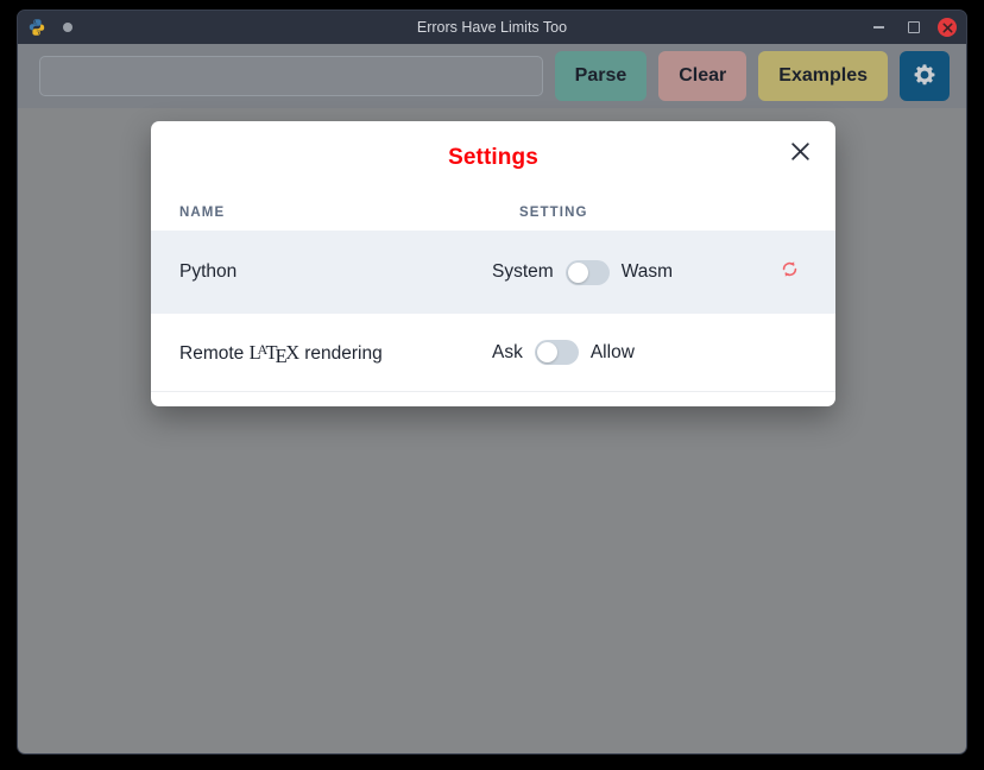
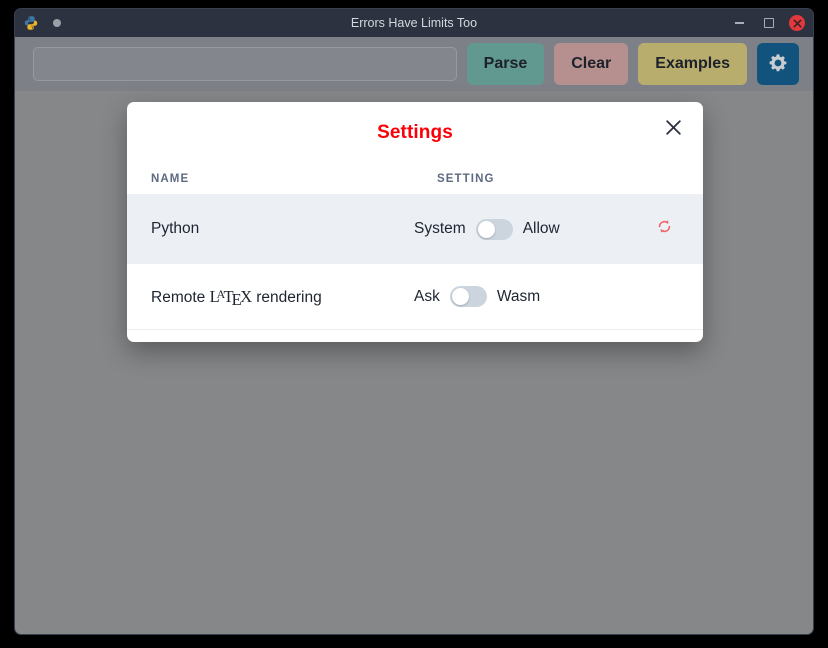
  Errors Have Limits Too
  Parse
  Clear
  Examples
  Settings
  NAME
  SETTING
  Python
  System
- Wasm
+ Allow
  Remote LATEX rendering
  Ask
- Allow
+ Wasm
